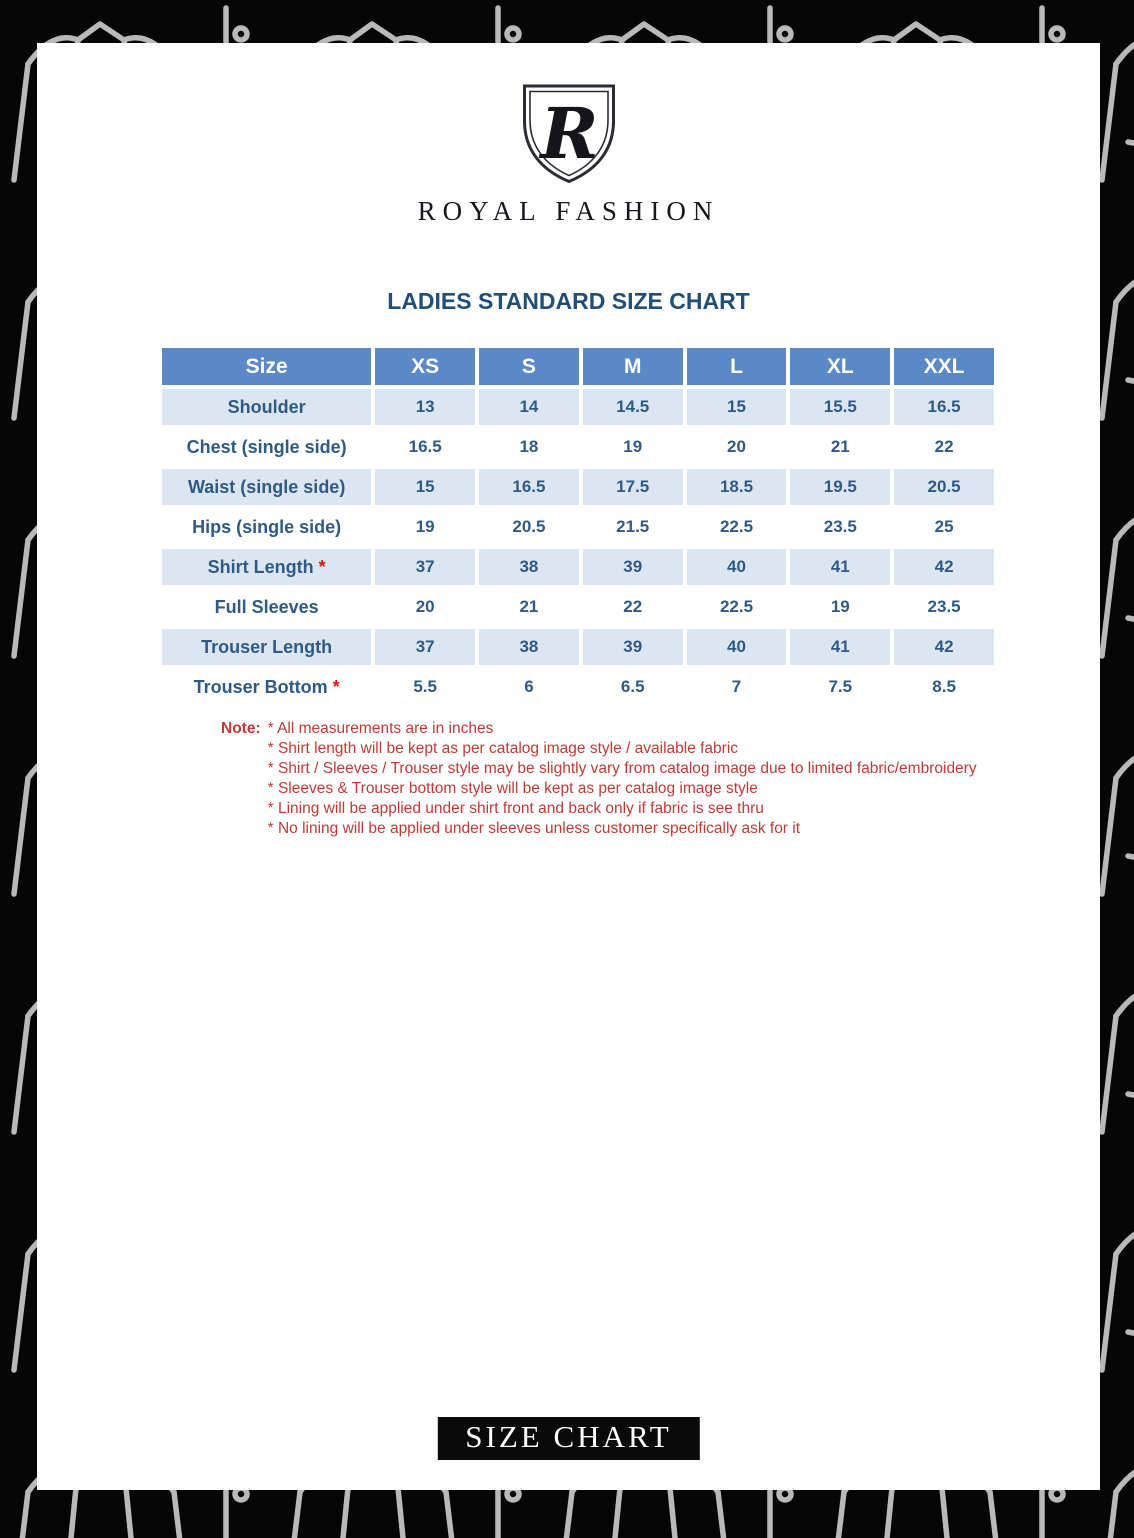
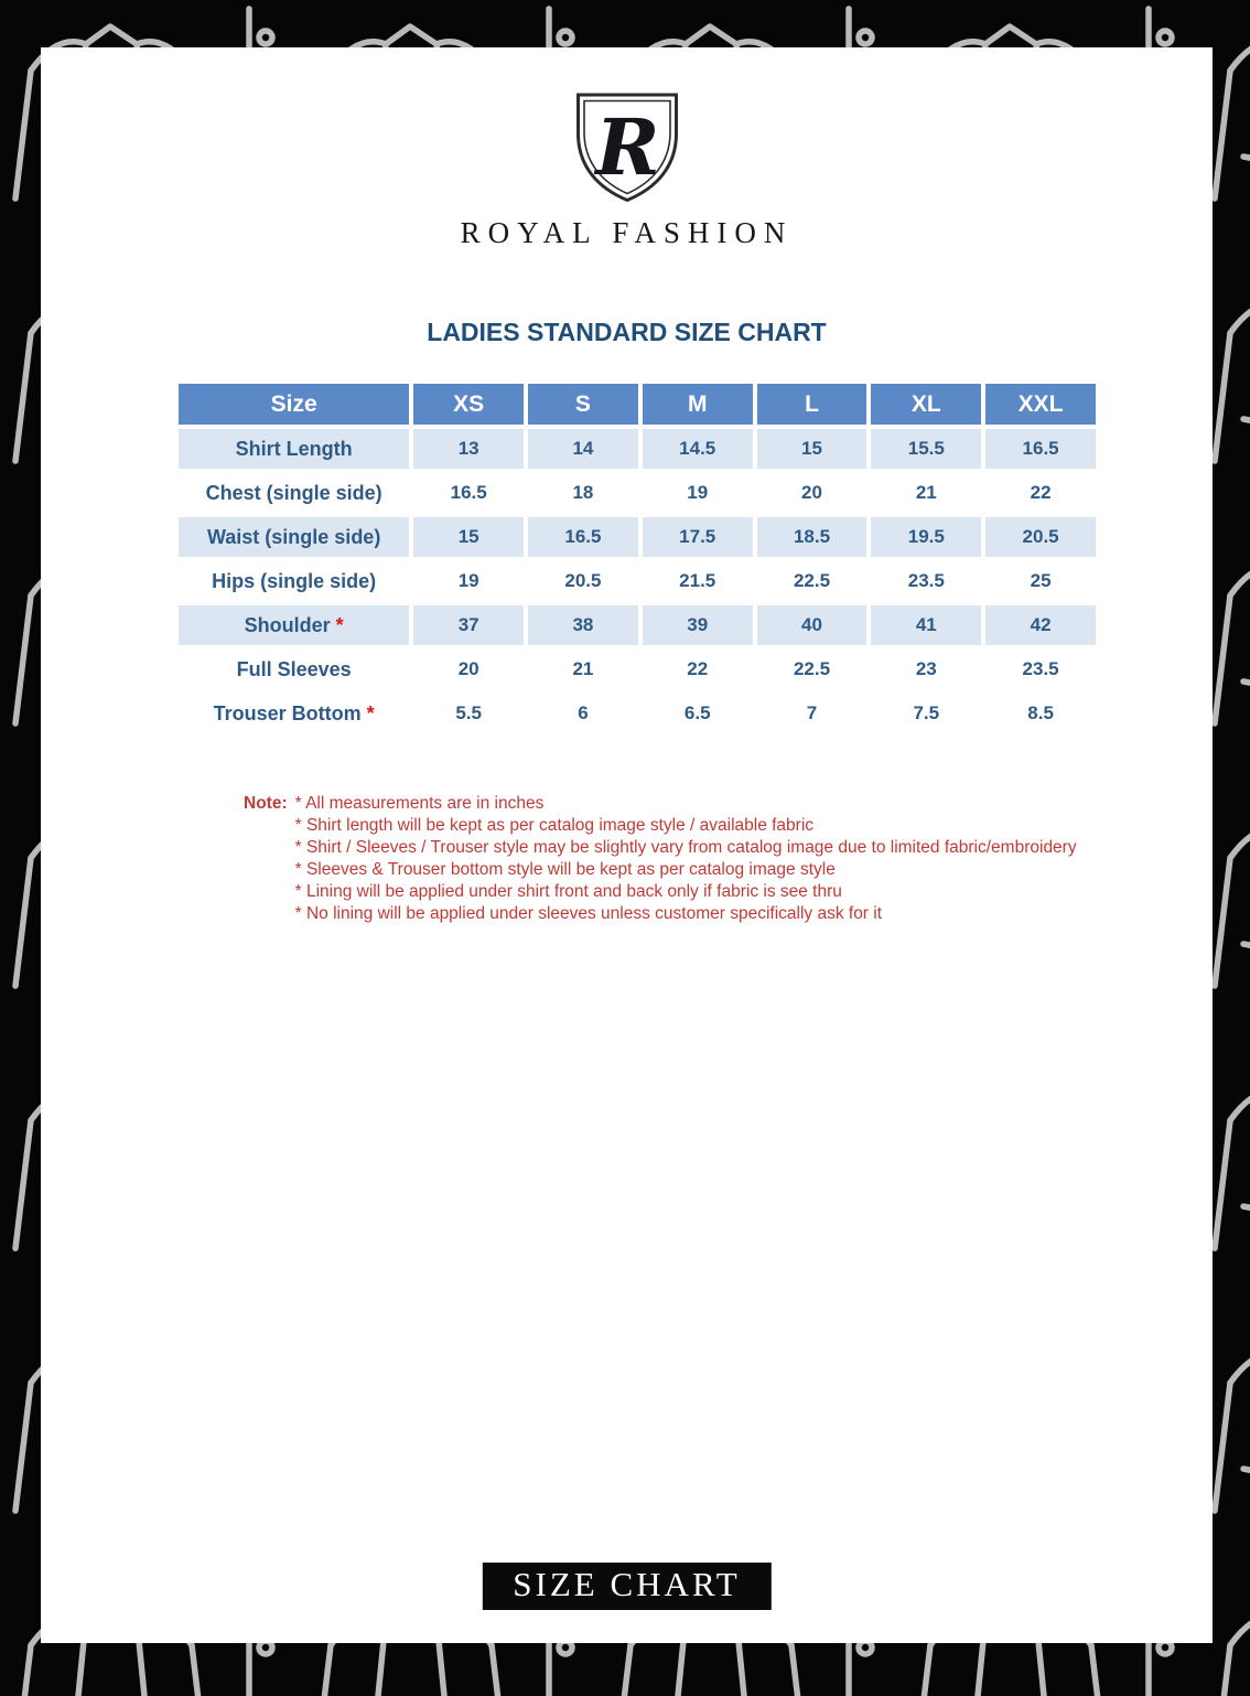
  R
  ROYAL FASHION
  LADIES STANDARD SIZE CHART
  Size	XS	S	M	L	XL	XXL
- Shoulder	13	14	14.5	15	15.5	16.5
+ Shirt Length	13	14	14.5	15	15.5	16.5
  Chest (single side)	16.5	18	19	20	21	22
  Waist (single side)	15	16.5	17.5	18.5	19.5	20.5
  Hips (single side)	19	20.5	21.5	22.5	23.5	25
- Shirt Length *	37	38	39	40	41	42
+ Shoulder *	37	38	39	40	41	42
- Full Sleeves	20	21	22	22.5	19	23.5
+ Full Sleeves	20	21	22	22.5	23	23.5
- Trouser Length	37	38	39	40	41	42
  Trouser Bottom *	5.5	6	6.5	7	7.5	8.5
  Note:
  * All measurements are in inches
  * Shirt length will be kept as per catalog image style / available fabric
  * Shirt / Sleeves / Trouser style may be slightly vary from catalog image due to limited fabric/embroidery
  * Sleeves & Trouser bottom style will be kept as per catalog image style
  * Lining will be applied under shirt front and back only if fabric is see thru
  * No lining will be applied under sleeves unless customer specifically ask for it
  SIZE CHART
